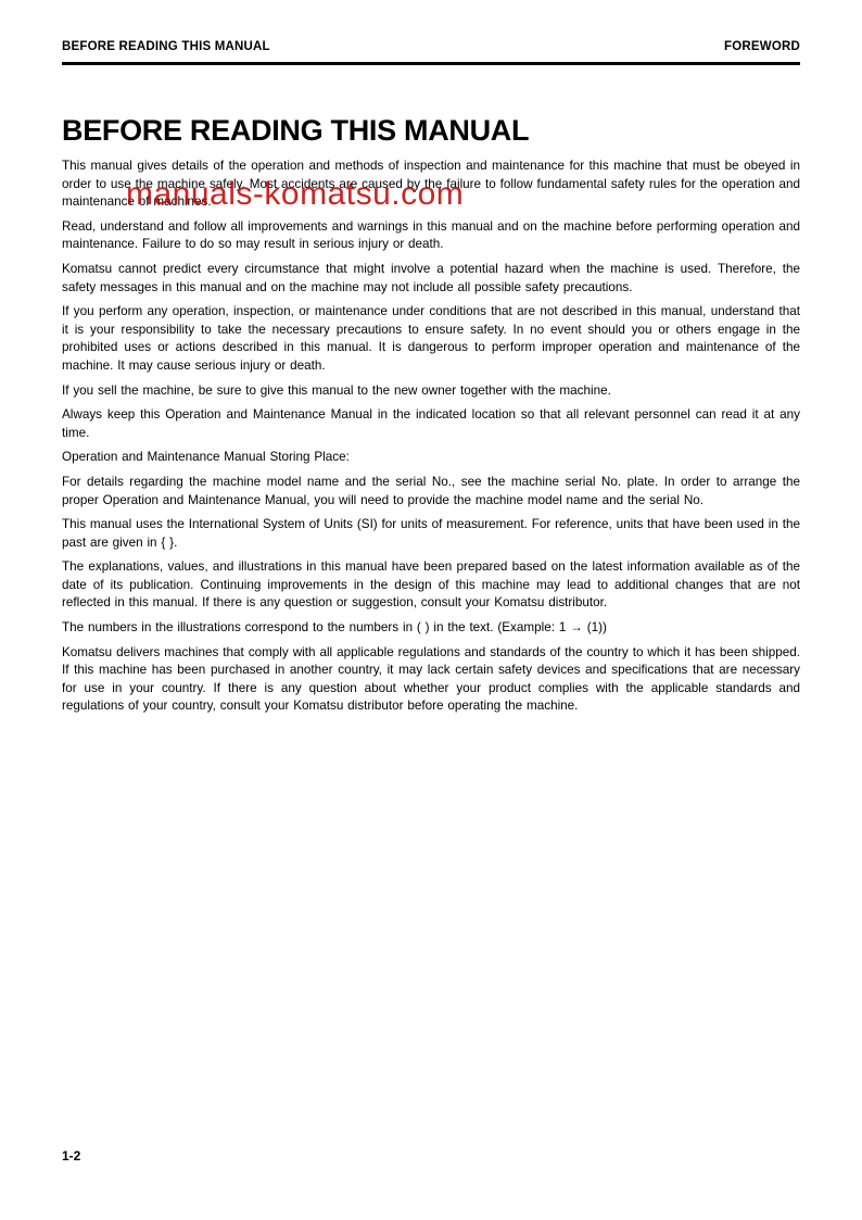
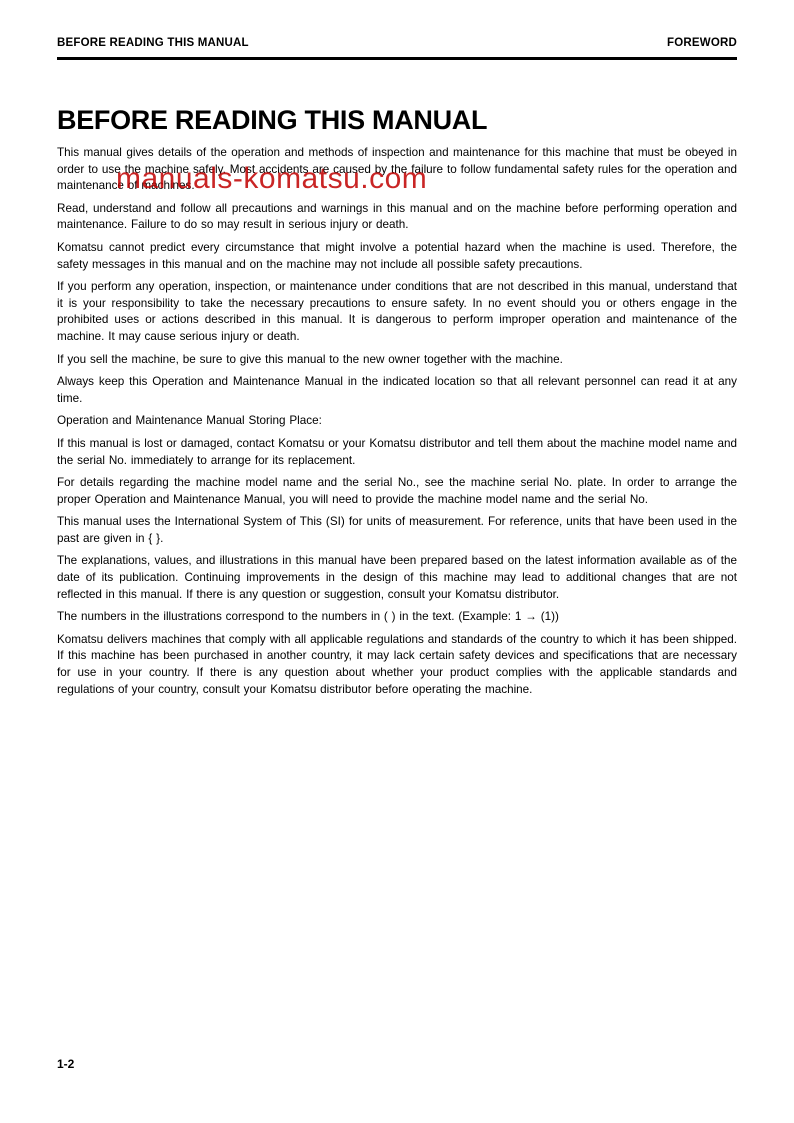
  BEFORE READING THIS MANUAL
  FOREWORD
  BEFORE READING THIS MANUAL
  This manual gives details of the operation and methods of inspection and maintenance for this machine that must be obeyed in order to use the machine safely. Most accidents are caused by the failure to follow fundamental safety rules for the operation and maintenance of machines.
- Read, understand and follow all improvements and warnings in this manual and on the machine before performing operation and maintenance. Failure to do so may result in serious injury or death.
+ Read, understand and follow all precautions and warnings in this manual and on the machine before performing operation and maintenance. Failure to do so may result in serious injury or death.
  Komatsu cannot predict every circumstance that might involve a potential hazard when the machine is used. Therefore, the safety messages in this manual and on the machine may not include all possible safety precautions.
  If you perform any operation, inspection, or maintenance under conditions that are not described in this manual, understand that it is your responsibility to take the necessary precautions to ensure safety. In no event should you or others engage in the prohibited uses or actions described in this manual. It is dangerous to perform improper operation and maintenance of the machine. It may cause serious injury or death.
  If you sell the machine, be sure to give this manual to the new owner together with the machine.
  Always keep this Operation and Maintenance Manual in the indicated location so that all relevant personnel can read it at any time.
  Operation and Maintenance Manual Storing Place:
+ If this manual is lost or damaged, contact Komatsu or your Komatsu distributor and tell them about the machine model name and the serial No. immediately to arrange for its replacement.
  For details regarding the machine model name and the serial No., see the machine serial No. plate. In order to arrange the proper Operation and Maintenance Manual, you will need to provide the machine model name and the serial No.
- This manual uses the International System of Units (SI) for units of measurement. For reference, units that have been used in the past are given in { }.
+ This manual uses the International System of This (SI) for units of measurement. For reference, units that have been used in the past are given in { }.
  The explanations, values, and illustrations in this manual have been prepared based on the latest information available as of the date of its publication. Continuing improvements in the design of this machine may lead to additional changes that are not reflected in this manual. If there is any question or suggestion, consult your Komatsu distributor.
  The numbers in the illustrations correspond to the numbers in ( ) in the text. (Example: 1 → (1))
  Komatsu delivers machines that comply with all applicable regulations and standards of the country to which it has been shipped. If this machine has been purchased in another country, it may lack certain safety devices and specifications that are necessary for use in your country. If there is any question about whether your product complies with the applicable standards and regulations of your country, consult your Komatsu distributor before operating the machine.
  manuals-komatsu.com
  1-2
